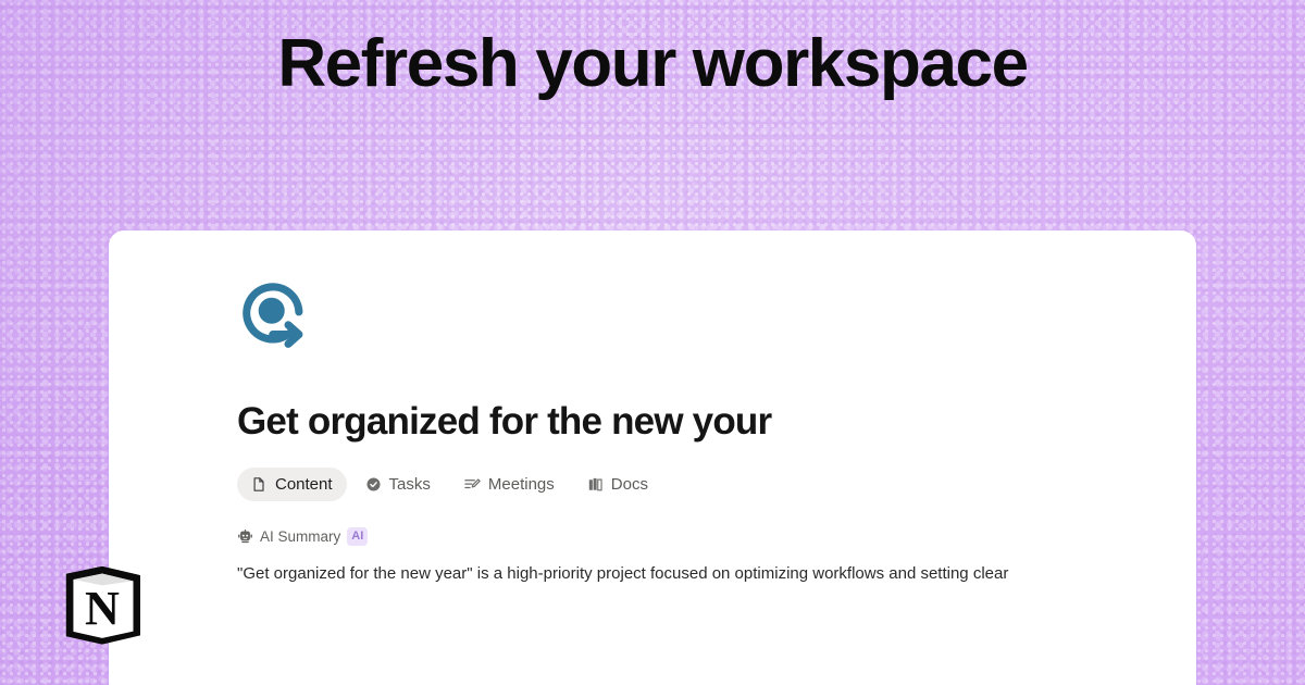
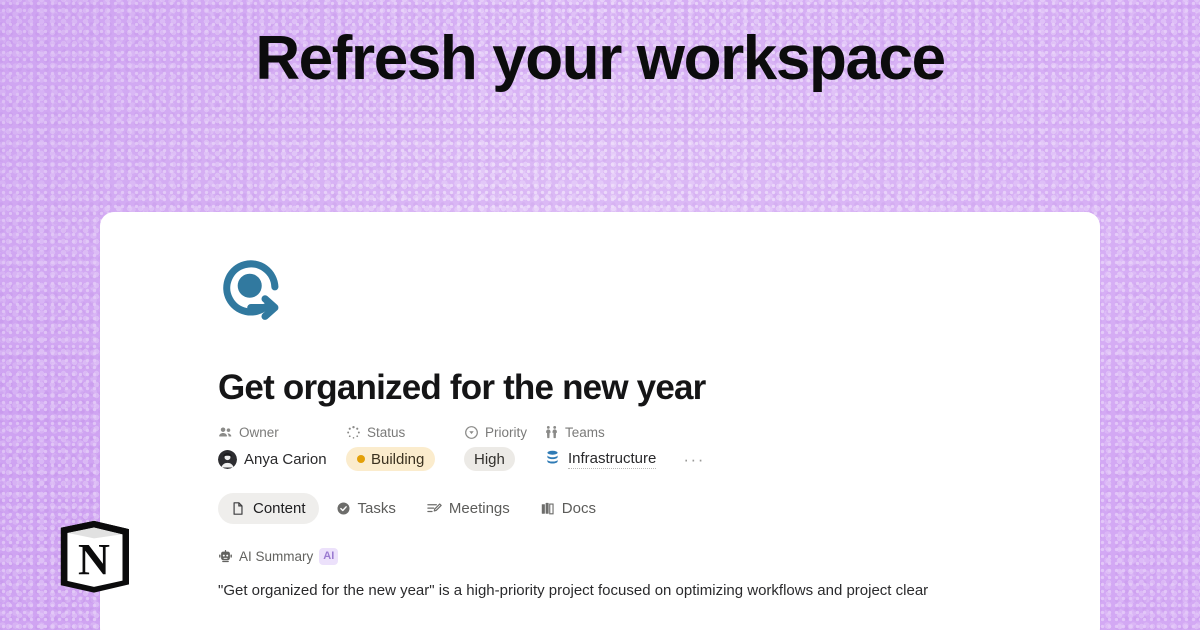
  Refresh your workspace
- Get organized for the new your
+ Get organized for the new year
+ Owner
+ Status
+ Priority
+ Teams
+ Anya Carion
+ Building
+ High
+ Infrastructure
+ ···
  Content
  Tasks
  Meetings
  Docs
  AI Summary
  AI
- "Get organized for the new year" is a high-priority project focused on optimizing workflows and setting clear
+ "Get organized for the new year" is a high-priority project focused on optimizing workflows and project clear
  N
